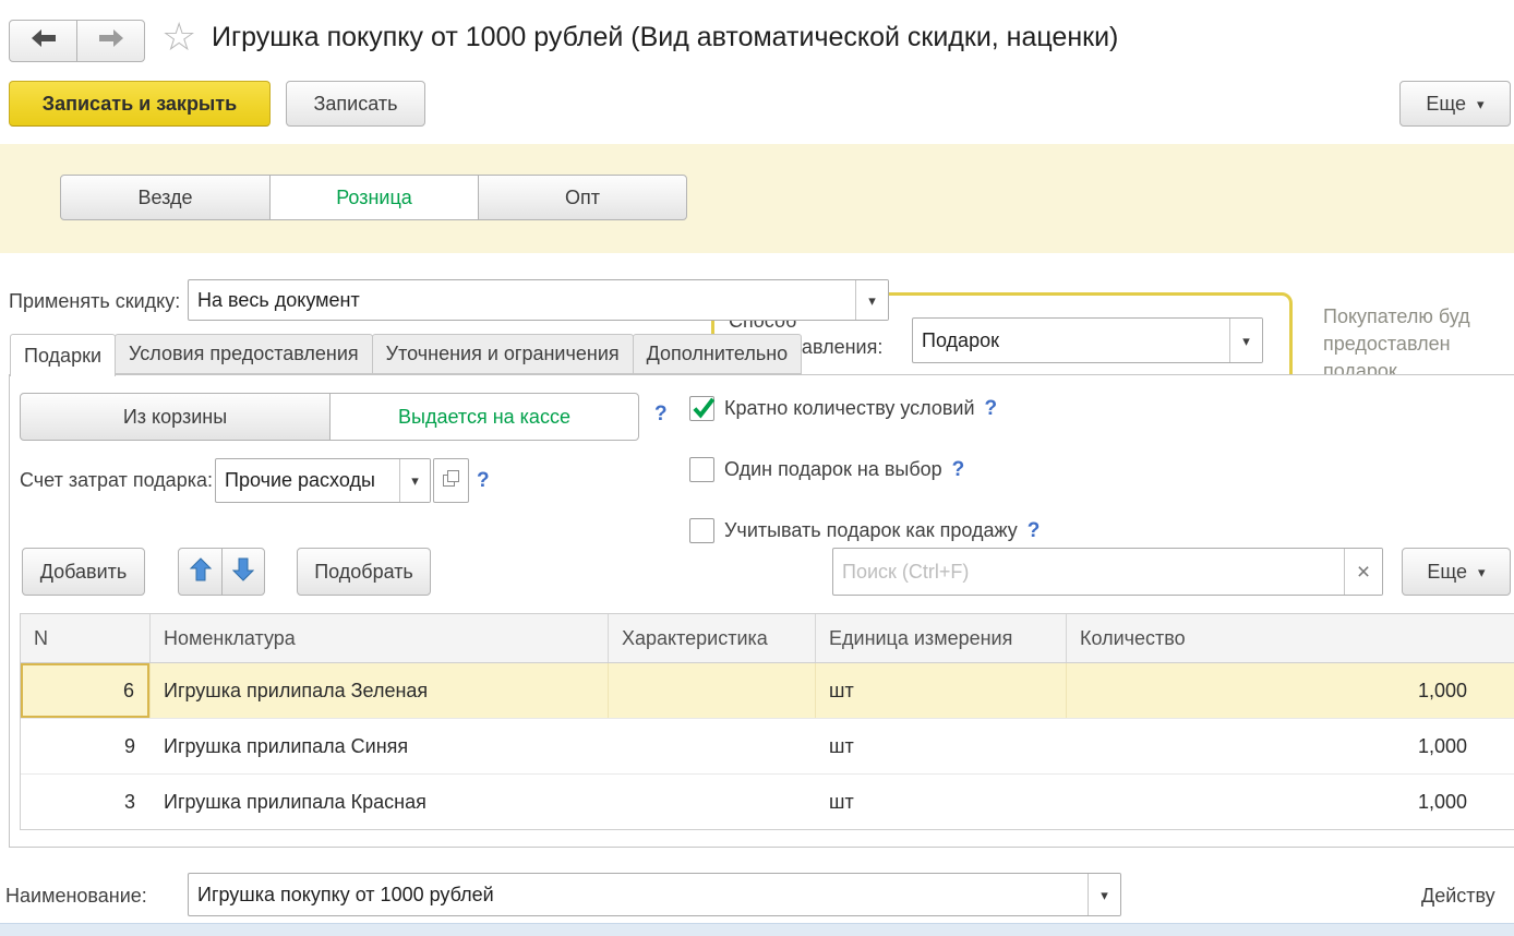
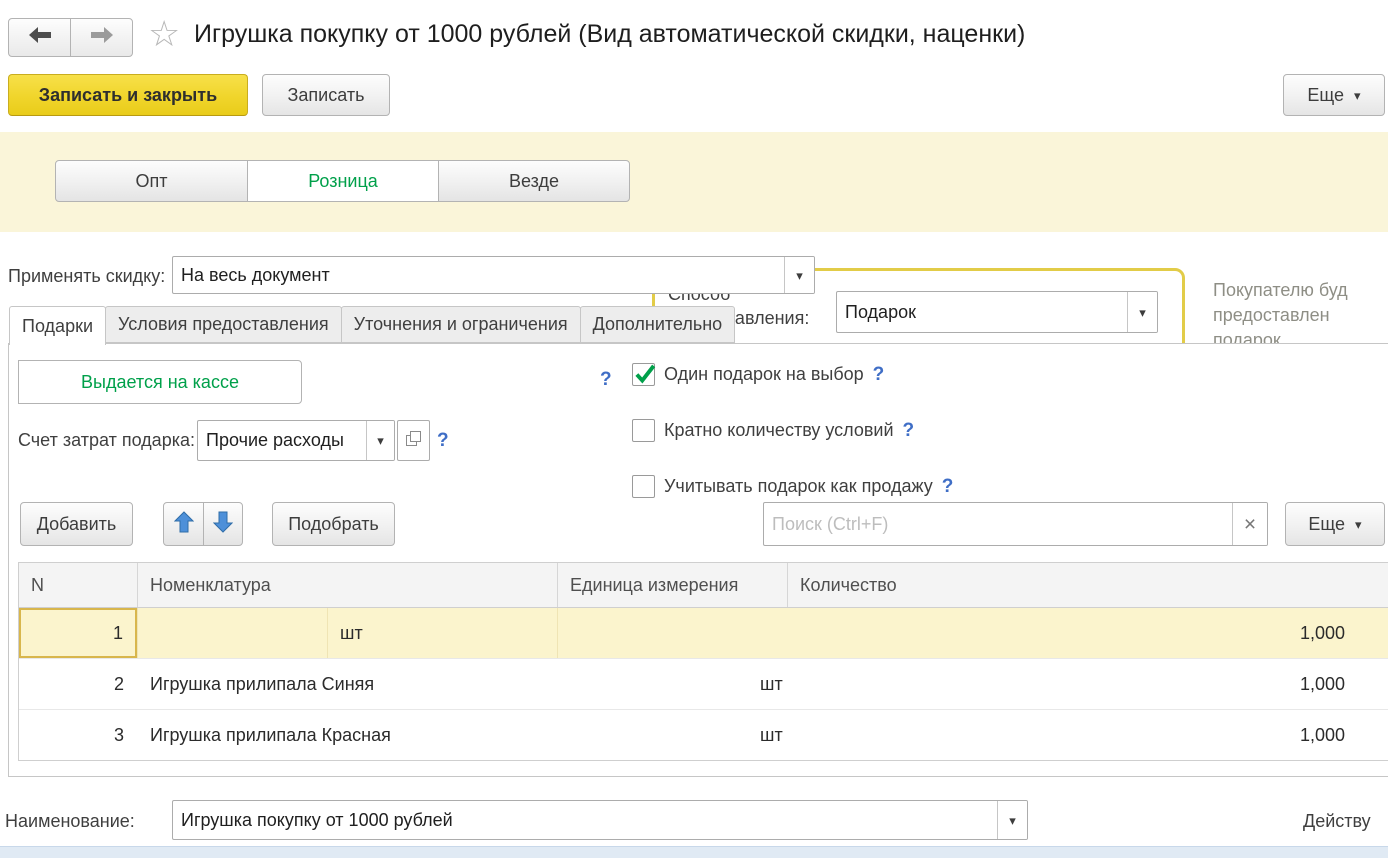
  ☆
  Игрушка покупку от 1000 рублей (Вид автоматической скидки, наценки)
  Записать и закрыть
  Записать
  Еще
  ▾
- Везде
+ Опт
  Розница
- Опт
+ Везде
  Способ
  Подарок
  ▾
  Покупателю буд
  предоставлен
  подарок.
  Применять скидку:
  На весь документ
  ▾
  Подарки
  Условия предоставления
  Уточнения и ограничения
  Дополнительно
- Из корзины
  Выдается на кассе
  ?
- Кратно количеству условий
+ Один подарок на выбор
  ?
- Один подарок на выбор
+ Кратно количеству условий
  ?
  Учитывать подарок как продажу
  ?
  Счет затрат подарка:
  Прочие расходы
  ▾
  ?
  Добавить
  Подобрать
  Поиск (Ctrl+F)
  ×
  Еще
  ▾
  N
  Номенклатура
- Характеристика
  Единица измерения
  Количество
- 6
+ 1
- Игрушка прилипала Зеленая
  шт
  1,000
- 9
+ 2
  Игрушка прилипала Синяя
  шт
  1,000
  3
  Игрушка прилипала Красная
  шт
  1,000
  Наименование:
  Игрушка покупку от 1000 рублей
  ▾
  Действу
